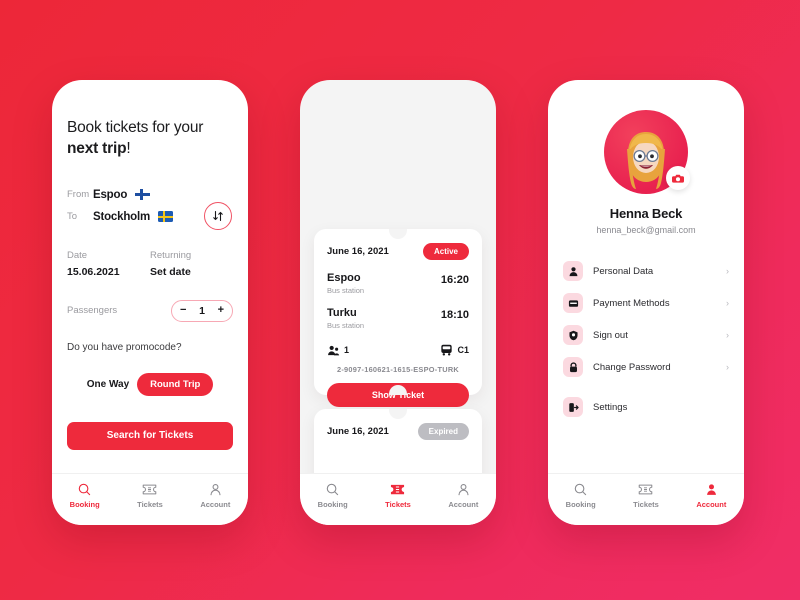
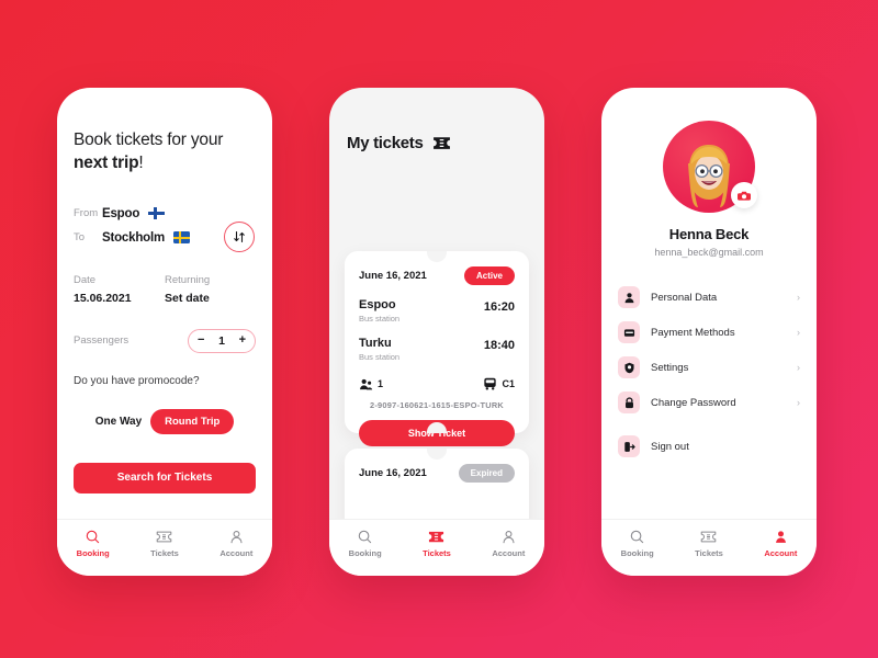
  Book tickets for your
  next trip!
  From
  Espoo
  To
  Stockholm
  Date
  15.06.2021
  Returning
  Set date
  Passengers
  −
  1
  +
  Do you have promocode?
  One Way
  Round Trip
  Search for Tickets
  Booking
  Tickets
  Account
+ My tickets
  June 16, 2021
  Active
  Espoo
  Bus station
  16:20
  Turku
  Bus station
- 18:10
+ 18:40
  1
  C1
  2-9097-160621-1615-ESPO-TURK
  Show Ticket
  June 16, 2021
  Expired
  Booking
  Tickets
  Account
  Henna Beck
  henna_beck@gmail.com
  Personal Data
  ›
  Payment Methods
  ›
- Sign out
+ Settings
  ›
  Change Password
  ›
- Settings
+ Sign out
  Booking
  Tickets
  Account
